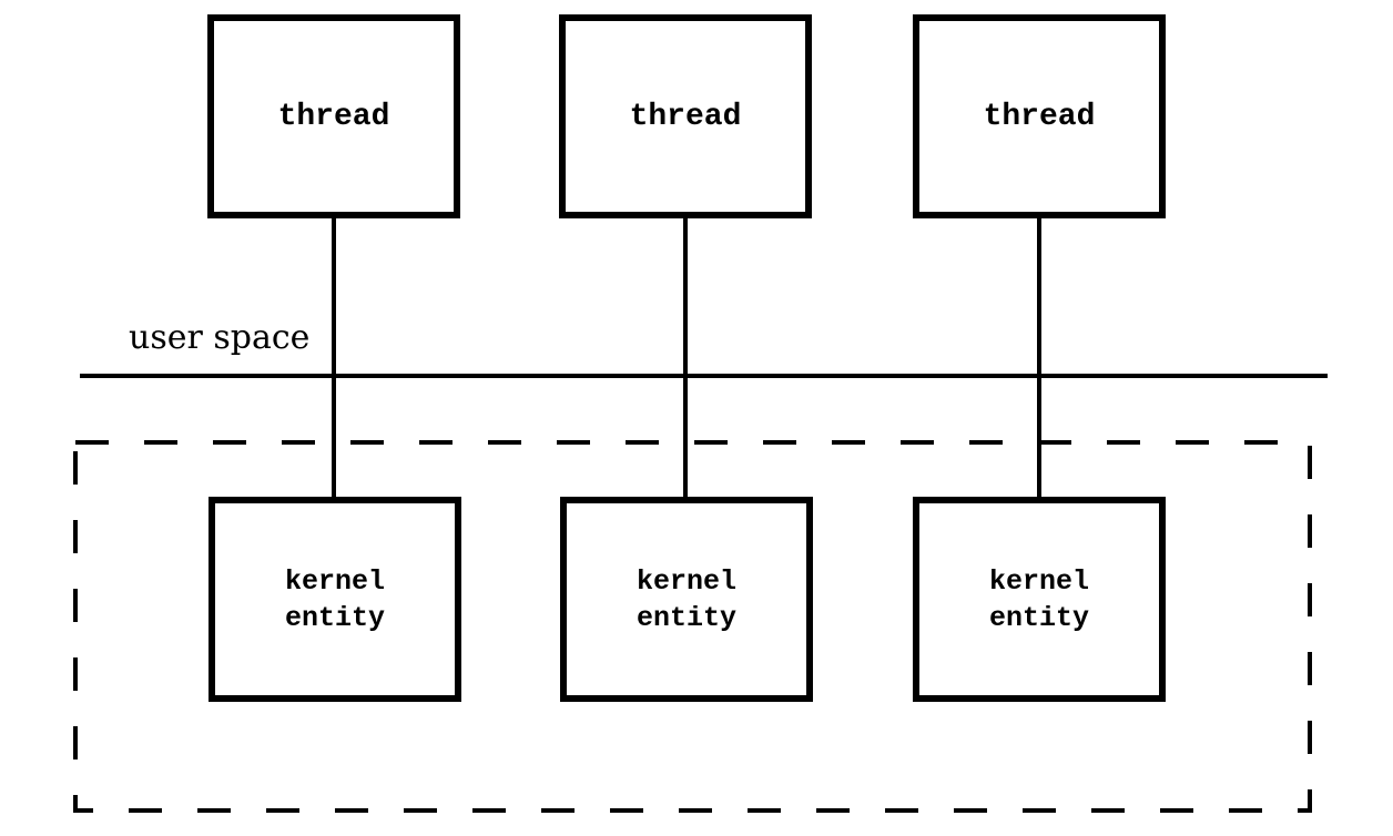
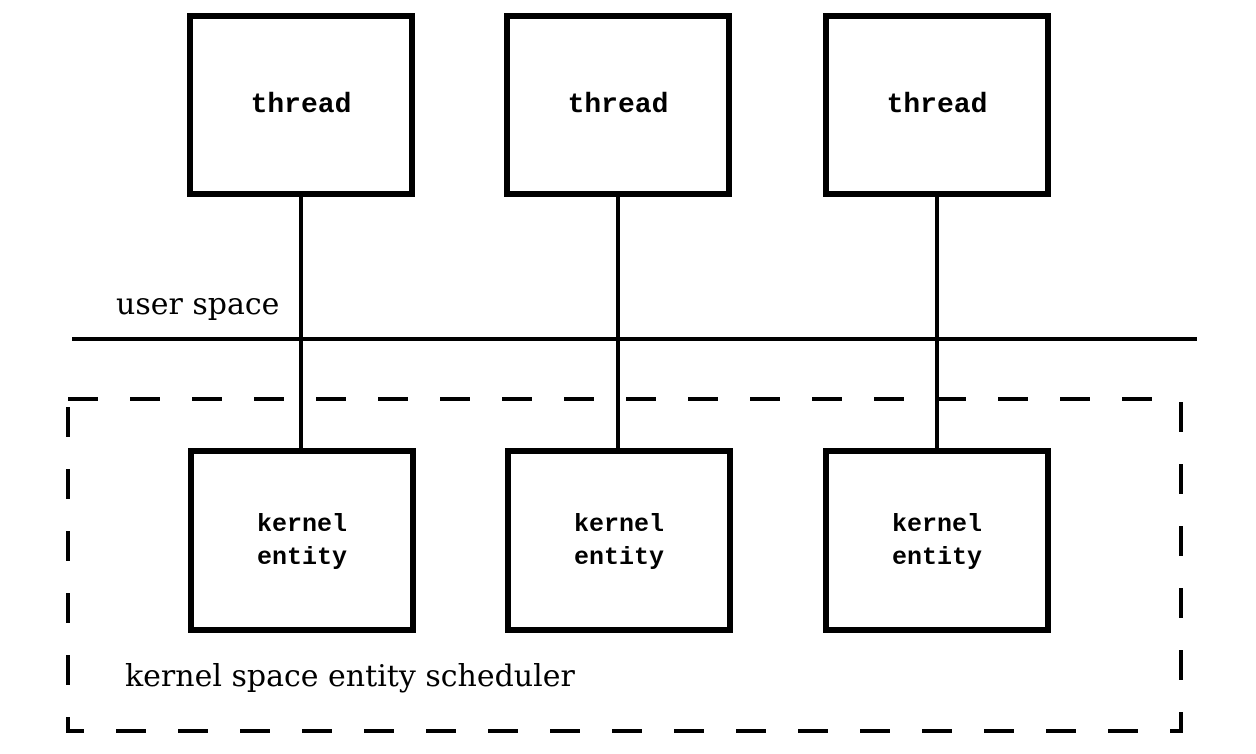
  thread
  thread
  thread
  kernel
  entity
  kernel
  entity
  kernel
  entity
  user space
+ kernel space entity scheduler
